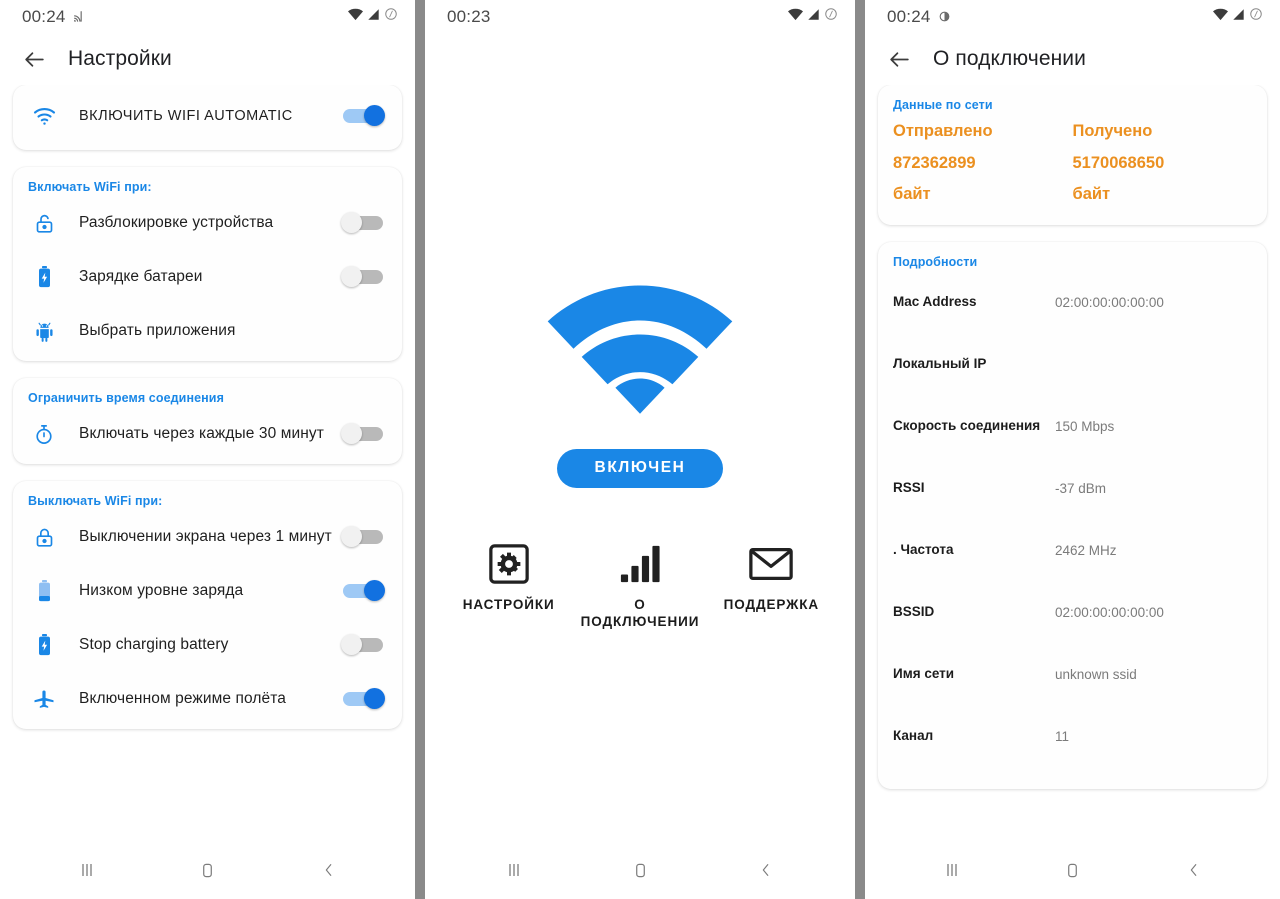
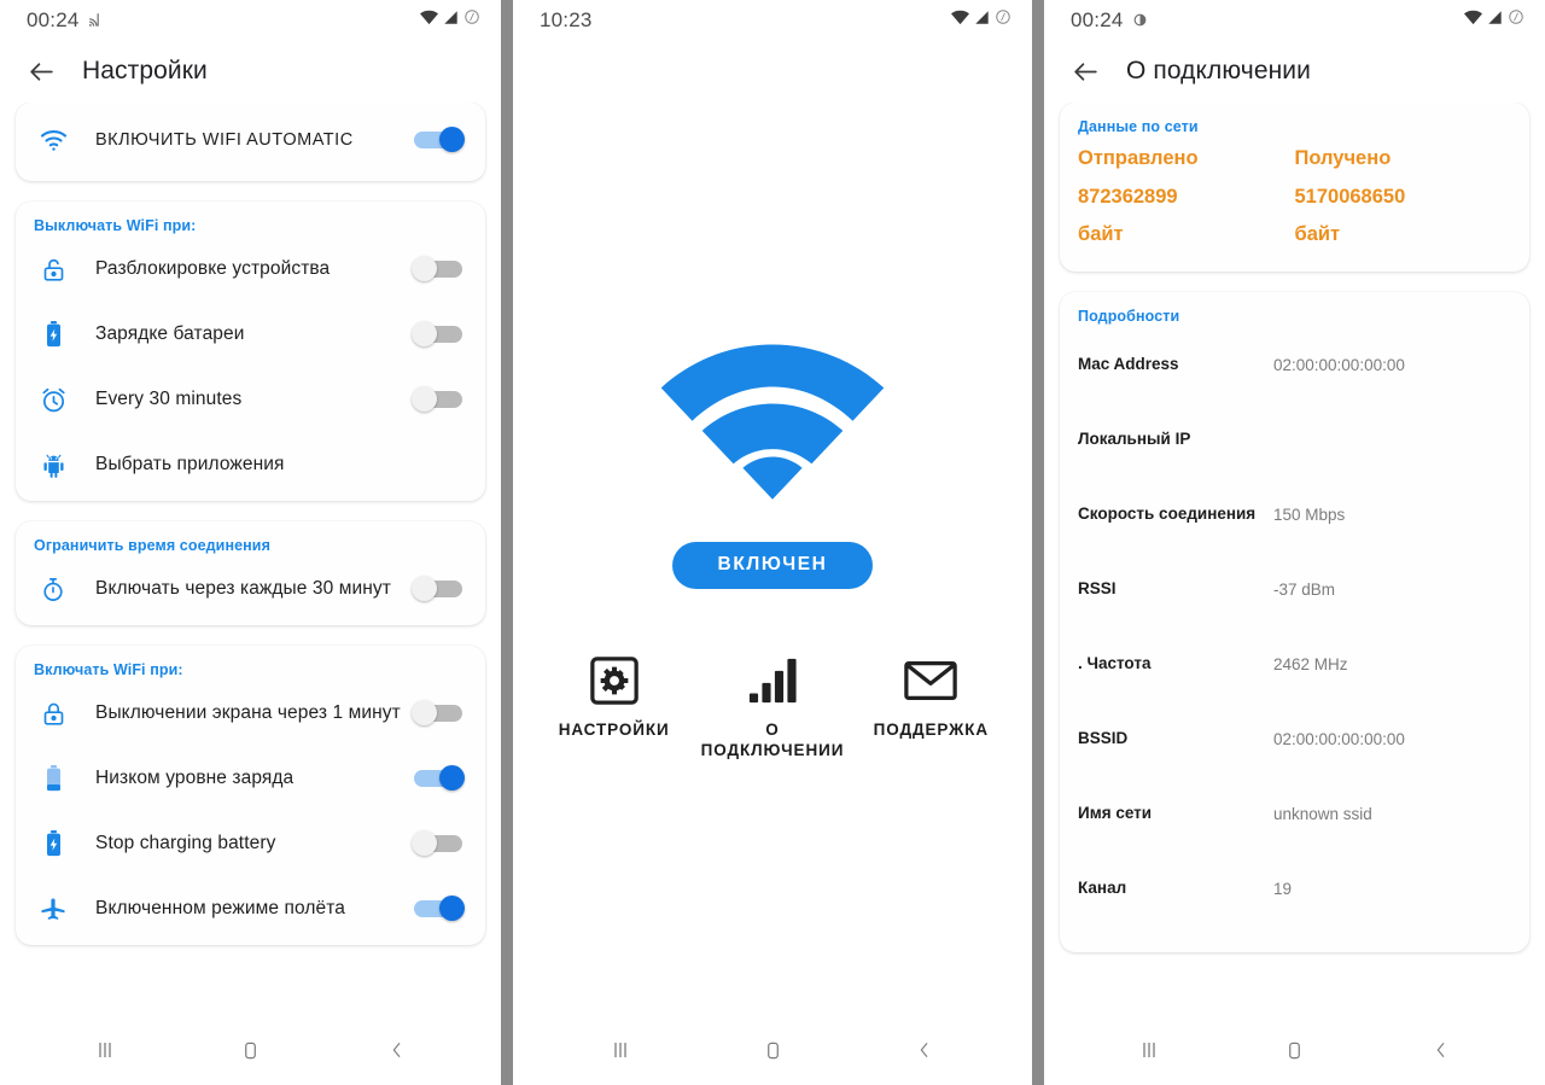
  00:24
  Настройки
  ВКЛЮЧИТЬ WIFI AUTOMATIC
- Включать WiFi при:
+ Выключать WiFi при:
  Разблокировке устройства
  Зарядке батареи
+ Every 30 minutes
  Выбрать приложения
  Ограничить время соединения
  Включать через каждые 30 минут
- Выключать WiFi при:
+ Включать WiFi при:
  Выключении экрана через 1 минут
  Низком уровне заряда
  Stop charging battery
  Включенном режиме полёта
- 00:23
+ 10:23
  ВКЛЮЧЕН
  НАСТРОЙКИ
  О ПОДКЛЮЧЕНИИ
  ПОДДЕРЖКА
  00:24
  О подключении
  Данные по сети
  Отправлено
  872362899
  байт
  Получено
  5170068650
  байт
  Подробности
  Mac Address
  02:00:00:00:00:00
  Локальный IP
  Скорость соединения
  150 Mbps
  RSSI
  -37 dBm
  . Частота
  2462 MHz
  BSSID
  02:00:00:00:00:00
  Имя сети
  unknown ssid
  Канал
- 11
+ 19
